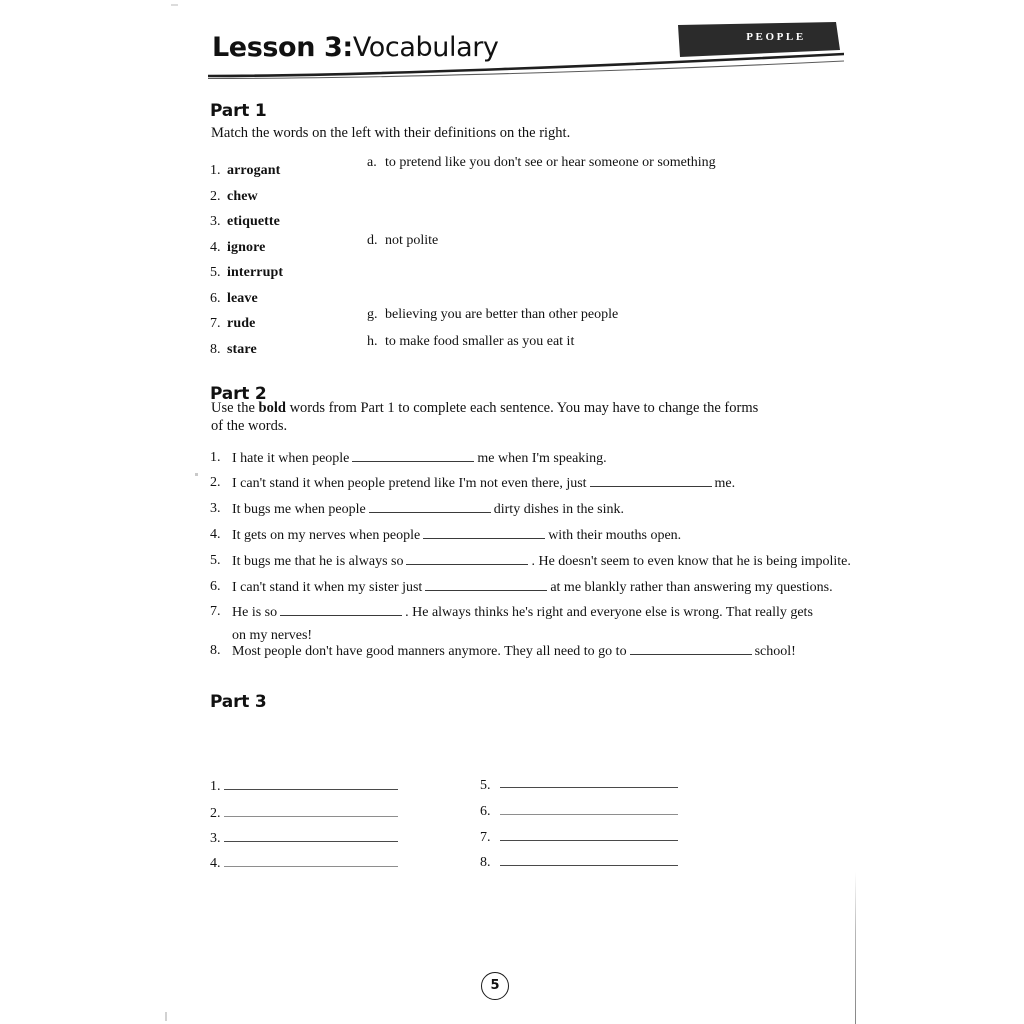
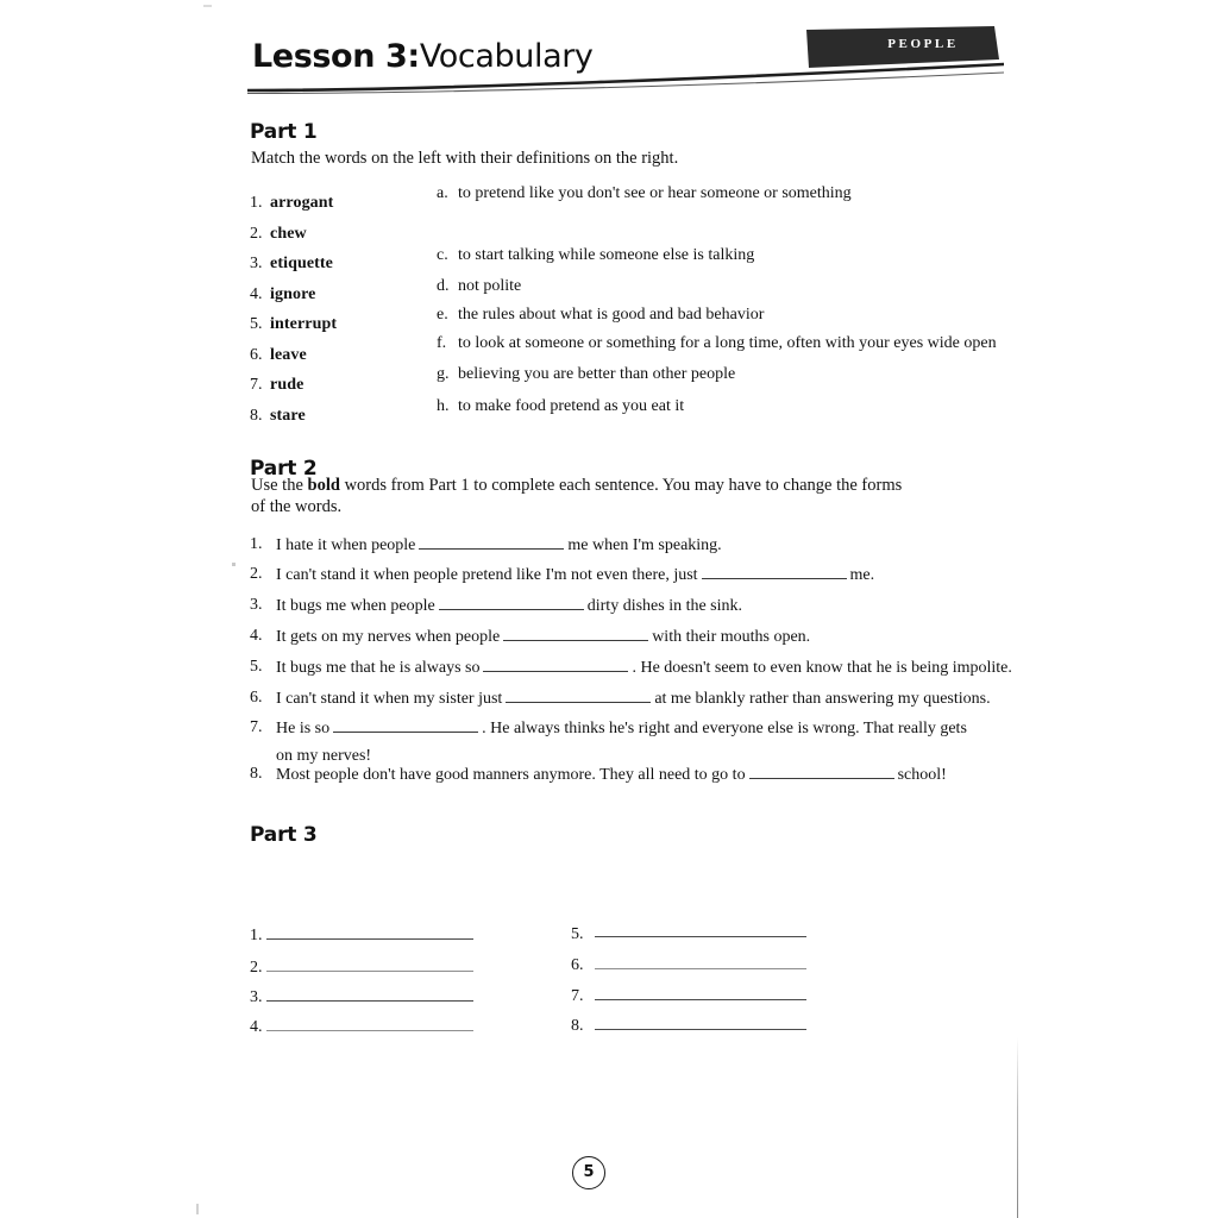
  Lesson 3:Vocabulary
  PEOPLE
  Part 1
  Match the words on the left with their definitions on the right.
  1. arrogant
  2. chew
  3. etiquette
  4. ignore
  5. interrupt
  6. leave
  7. rude
  8. stare
  a. to pretend like you don't see or hear someone or something
+ c. to start talking while someone else is talking
  d. not polite
+ e. the rules about what is good and bad behavior
+ f. to look at someone or something for a long time, often with your eyes wide open
  g. believing you are better than other people
- h. to make food smaller as you eat it
+ h. to make food pretend as you eat it
  Part 2
  Use the bold words from Part 1 to complete each sentence. You may have to change the forms of the words.
  1.
  I hate it when people me when I'm speaking.
  2.
  I can't stand it when people pretend like I'm not even there, just me.
  3.
  It bugs me when people dirty dishes in the sink.
  4.
  It gets on my nerves when people with their mouths open.
  5.
  It bugs me that he is always so . He doesn't seem to even know that he is being impolite.
  6.
  I can't stand it when my sister just at me blankly rather than answering my questions.
  7.
  He is so . He always thinks he's right and everyone else is wrong. That really gets
  on my nerves!
  8.
  Most people don't have good manners anymore. They all need to go to school!
  Part 3
  1.
  2.
  3.
  4.
  5.
  6.
  7.
  8.
  5
